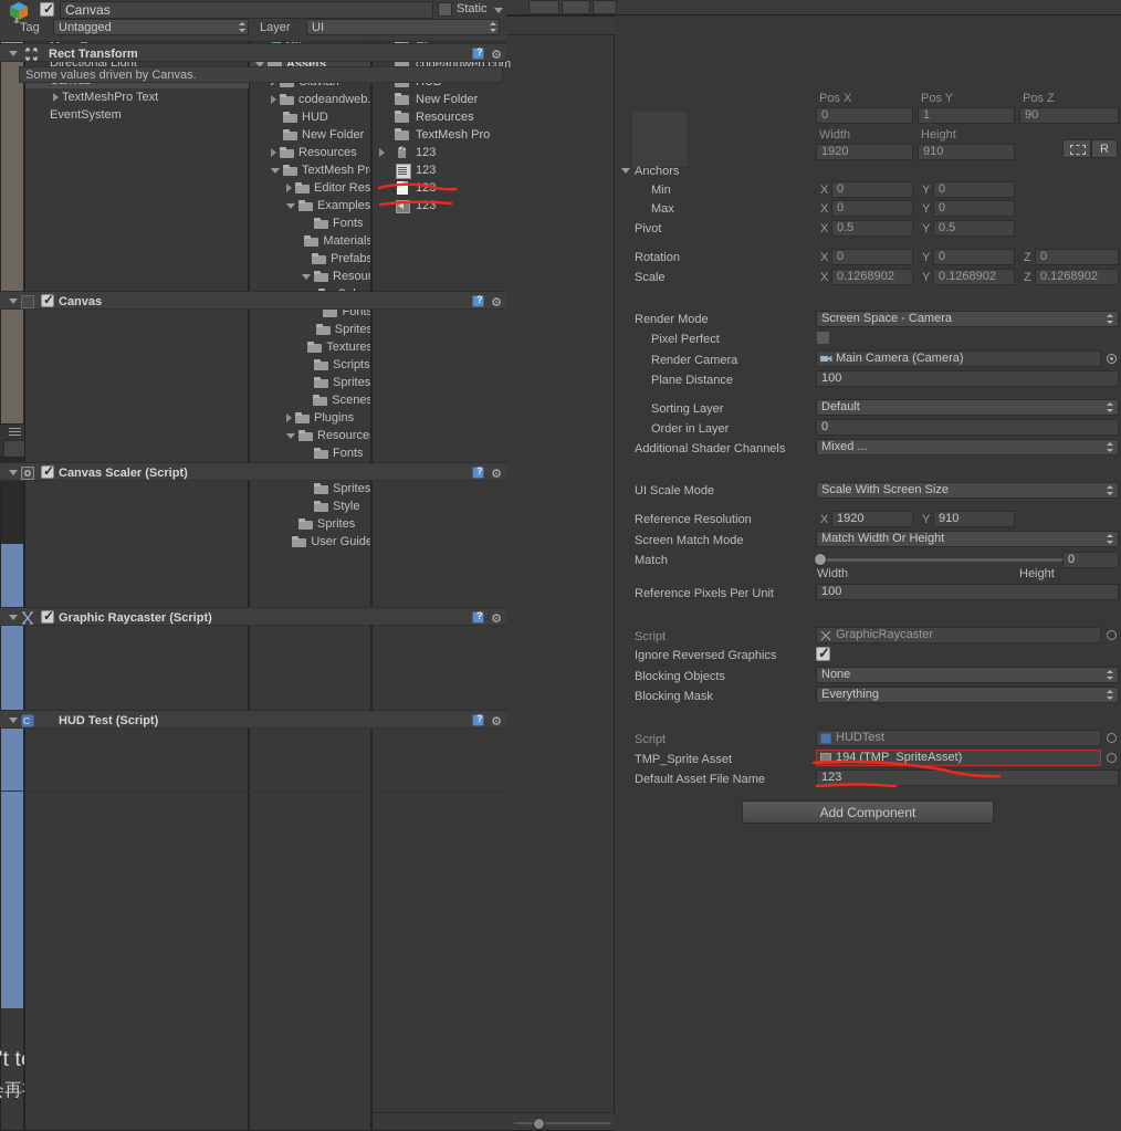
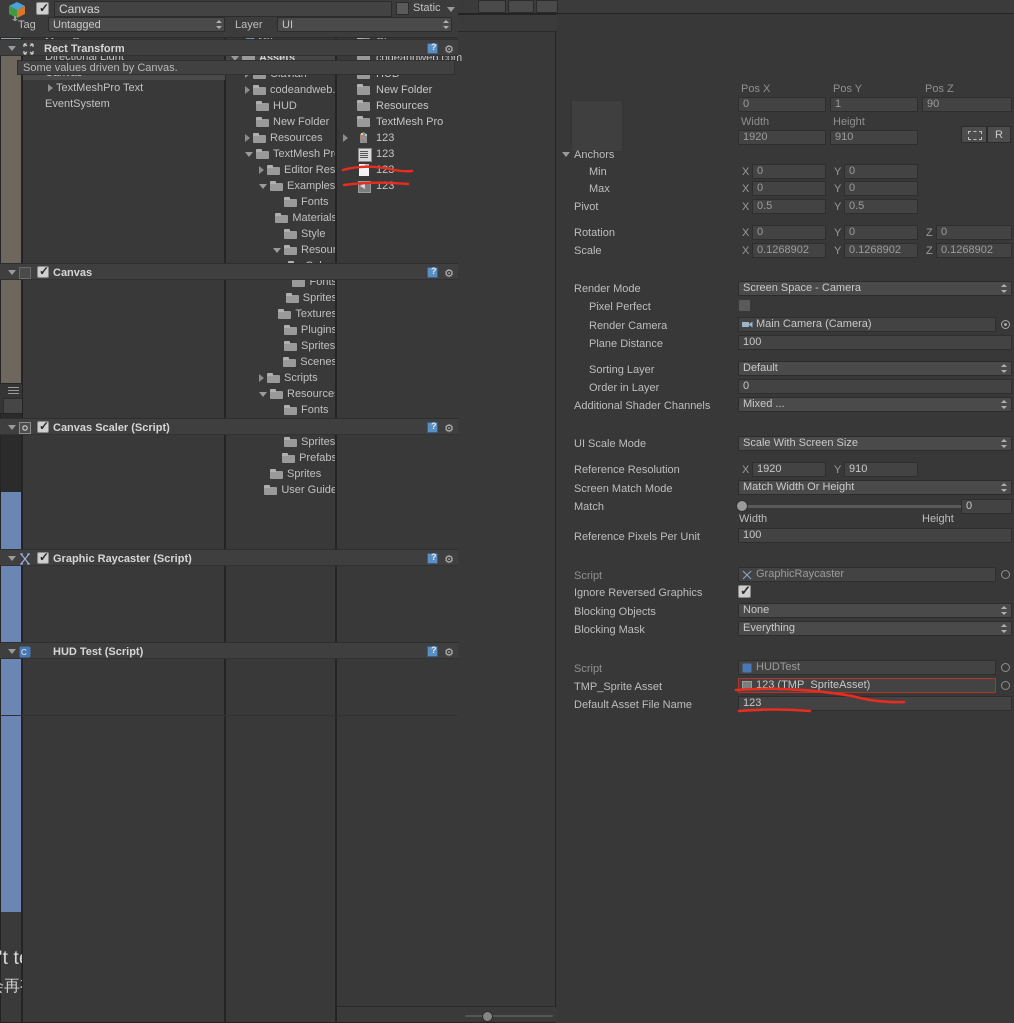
  Directional Light
  TextMeshPro Text
  EventSystem
  Assets
  codeandweb.
  HUD
  New Folder
  Resources
  TextMesh Pr
  Examples
  Fonts
  Materials
- Prefabs
+ Style
  Fonts
  Sprites
  Textures
- Scripts
+ Plugins
  Sprites
  Scenes
- Plugins
+ Scripts
  Resource
  Fonts
  Sprites
- Style
+ Prefabs
  Sprites
  User Guide
  codeandweb.com
  New Folder
  Resources
  TextMesh Pro
  123
  123
  123
  ✓
  Canvas
  Static
  Tag
  Untagged
  Layer
  UI
  Rect Transform
  ?
  ⚙
  Some values driven by Canvas.
  Pos X
  Pos Y
  Pos Z
  0
  1
  90
  Width
  Height
  1920
  910
  R
  Anchors
  Min
  X
  0
  Y
  0
  Max
  X
  0
  Y
  0
  Pivot
  X
  0.5
  Y
  0.5
  Rotation
  X
  0
  Y
  0
  Z
  0
  Scale
  X
  0.1268902
  Y
  0.1268902
  Z
  0.1268902
  ✓
  Canvas
  ?
  ⚙
  Render Mode
  Screen Space - Camera
  Pixel Perfect
  Render Camera
  Main Camera (Camera)
  Plane Distance
  100
  Sorting Layer
  Default
  Order in Layer
  0
  Additional Shader Channels
  Mixed ...
  ✓
  Canvas Scaler (Script)
  ?
  ⚙
  UI Scale Mode
  Scale With Screen Size
  Reference Resolution
  X
  1920
  Y
  910
  Screen Match Mode
  Match Width Or Height
  Match
  0
  Width
  Height
  Reference Pixels Per Unit
  100
  ✓
  Graphic Raycaster (Script)
  ?
  ⚙
  Script
  GraphicRaycaster
  Ignore Reversed Graphics
  ✓
  Blocking Objects
  None
  Blocking Mask
  Everything
  C
  HUD Test (Script)
  ?
  ⚙
  Script
  HUDTest
  TMP_Sprite Asset
- 194 (TMP_SpriteAsset)
+ 123 (TMP_SpriteAsset)
  Default Asset File Name
  123
- Add Component
